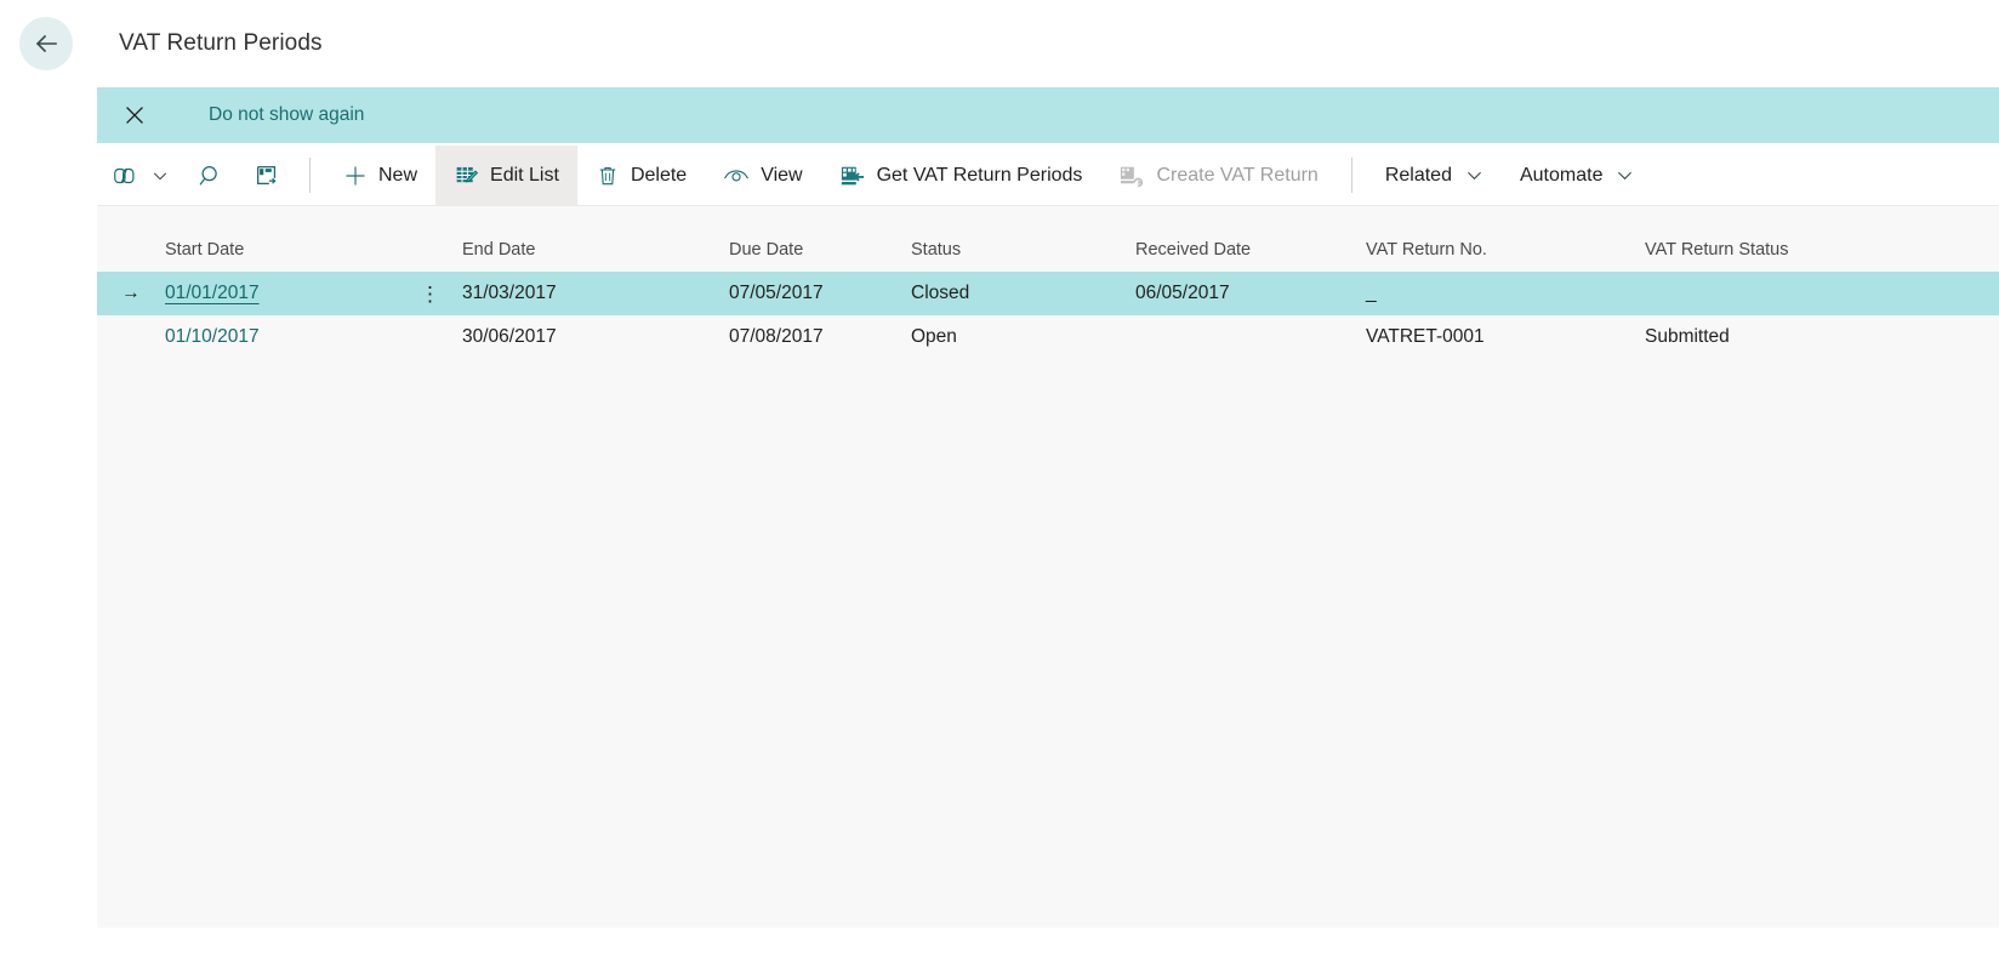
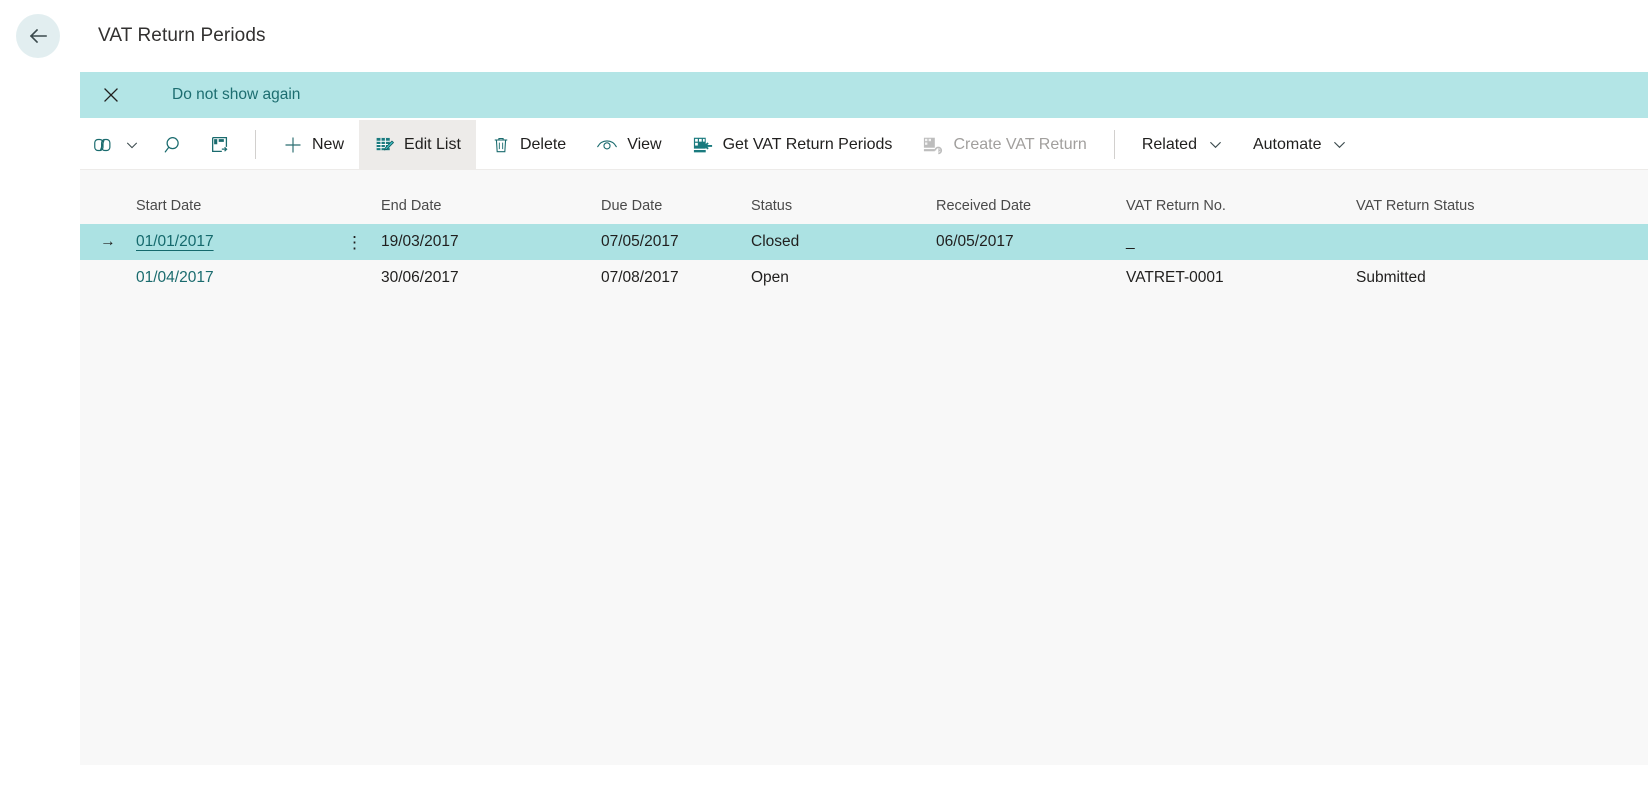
  VAT Return Periods
  Do not show again
  New
  Edit List
  Delete
  View
  Get VAT Return Periods
  Create VAT Return
  Related
  Automate
  	Start Date	End Date	Due Date	Status	Received Date	VAT Return No.	VAT Return Status
- →	01/01/2017 ⋮	31/03/2017	07/05/2017	Closed	06/05/2017	_
+ →	01/01/2017 ⋮	19/03/2017	07/05/2017	Closed	06/05/2017	_
- 	01/10/2017	30/06/2017	07/08/2017	Open		VATRET-0001	Submitted
+ 	01/04/2017	30/06/2017	07/08/2017	Open		VATRET-0001	Submitted
